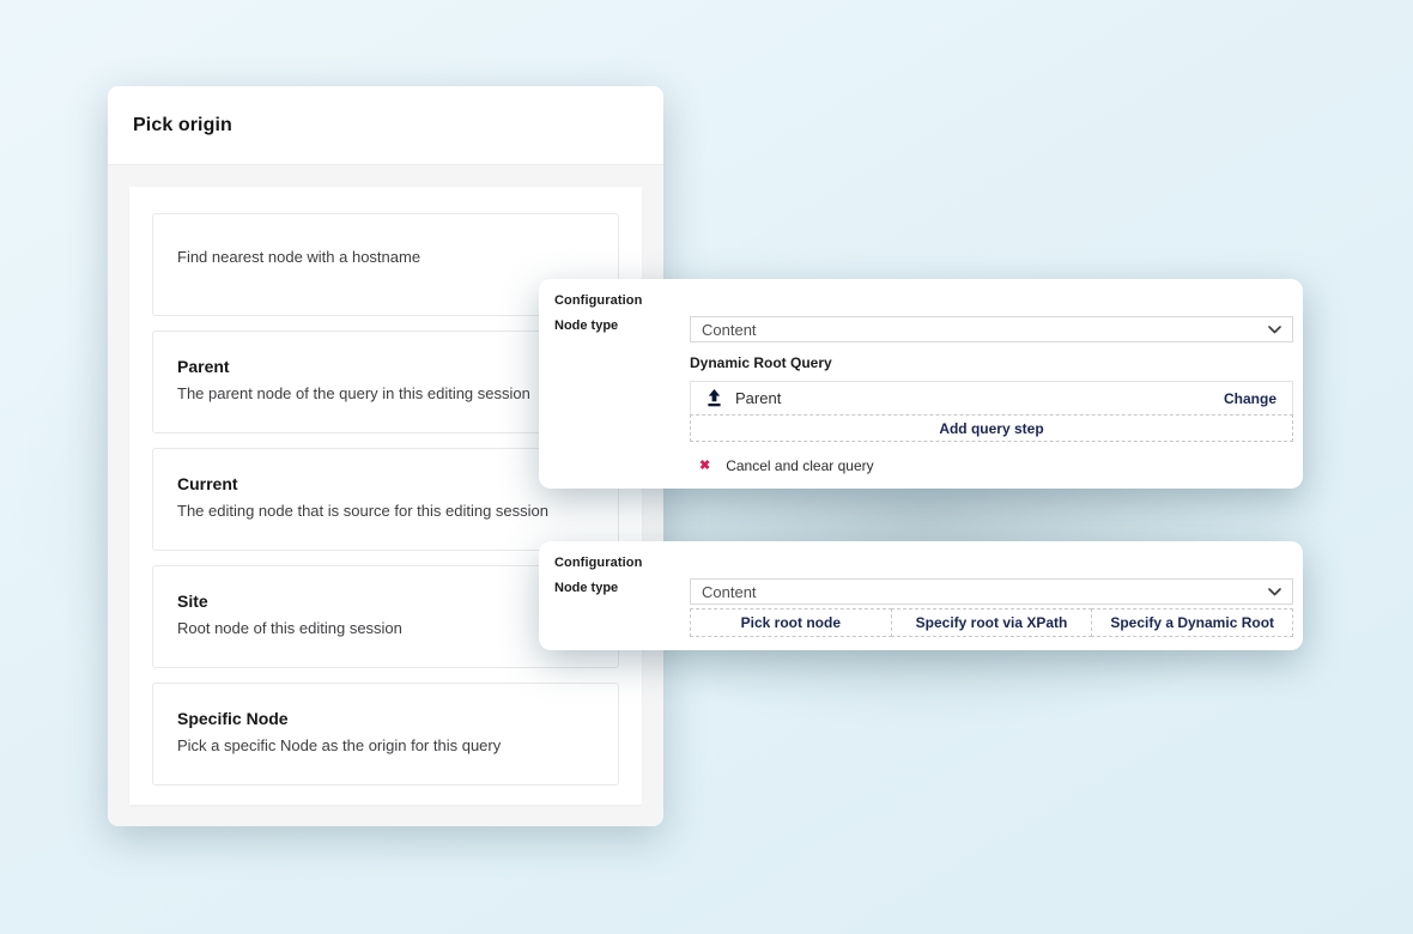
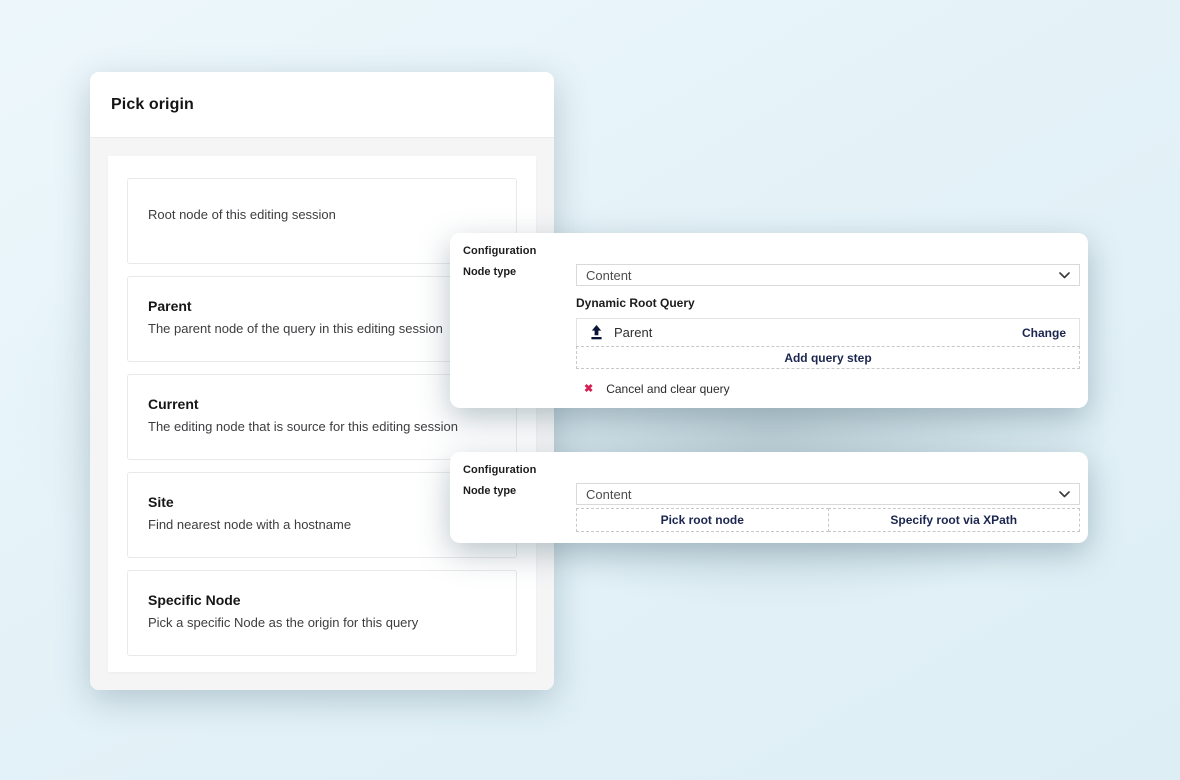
  Pick origin
- Find nearest node with a hostname
+ Root node of this editing session
  Parent
  The parent node of the query in this editing session
  Current
  The editing node that is source for this editing session
  Site
- Root node of this editing session
+ Find nearest node with a hostname
  Specific Node
  Pick a specific Node as the origin for this query
  Configuration
  Node type
  Content
  Dynamic Root Query
  Parent
  Change
  Add query step
  ✖
  Cancel and clear query
  Configuration
  Node type
  Content
  Pick root node
  Specify root via XPath
- Specify a Dynamic Root
